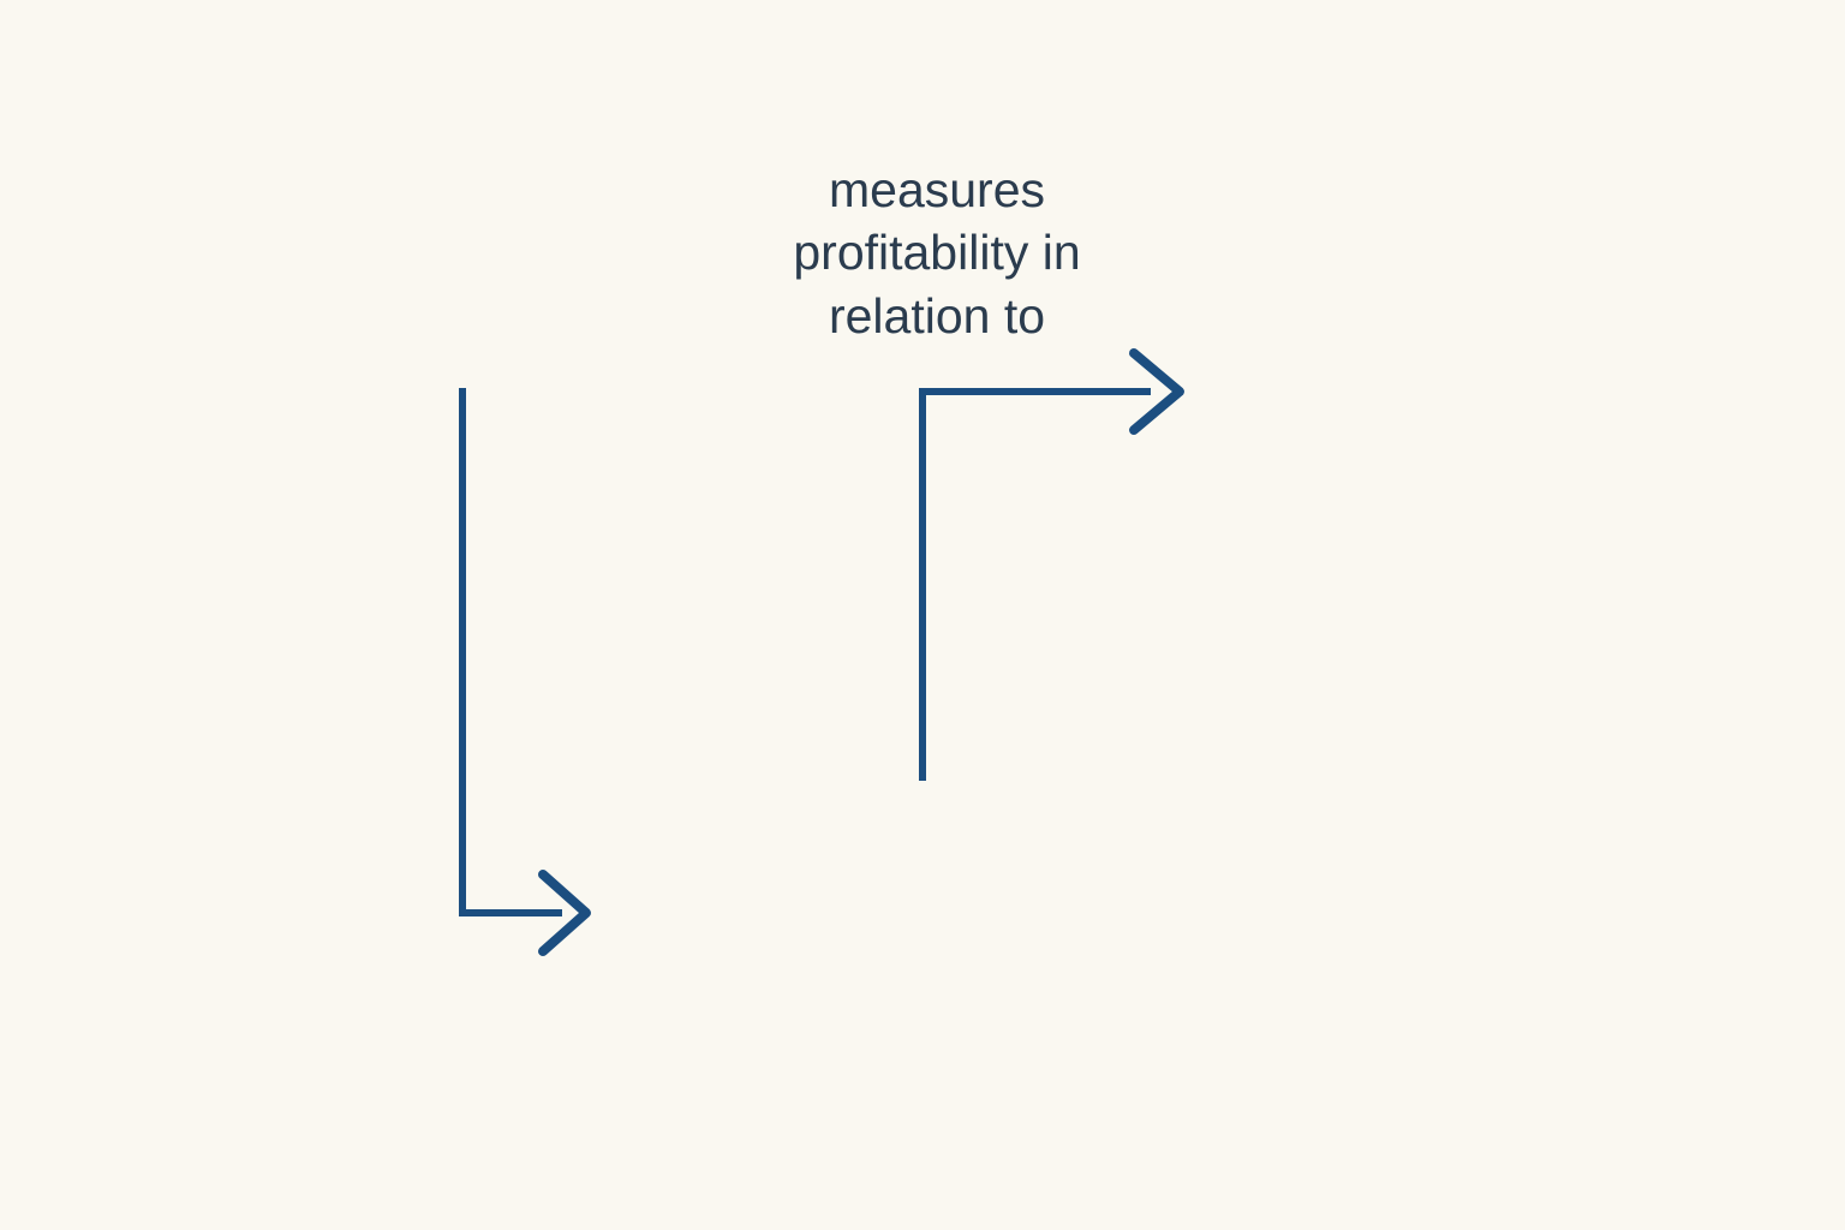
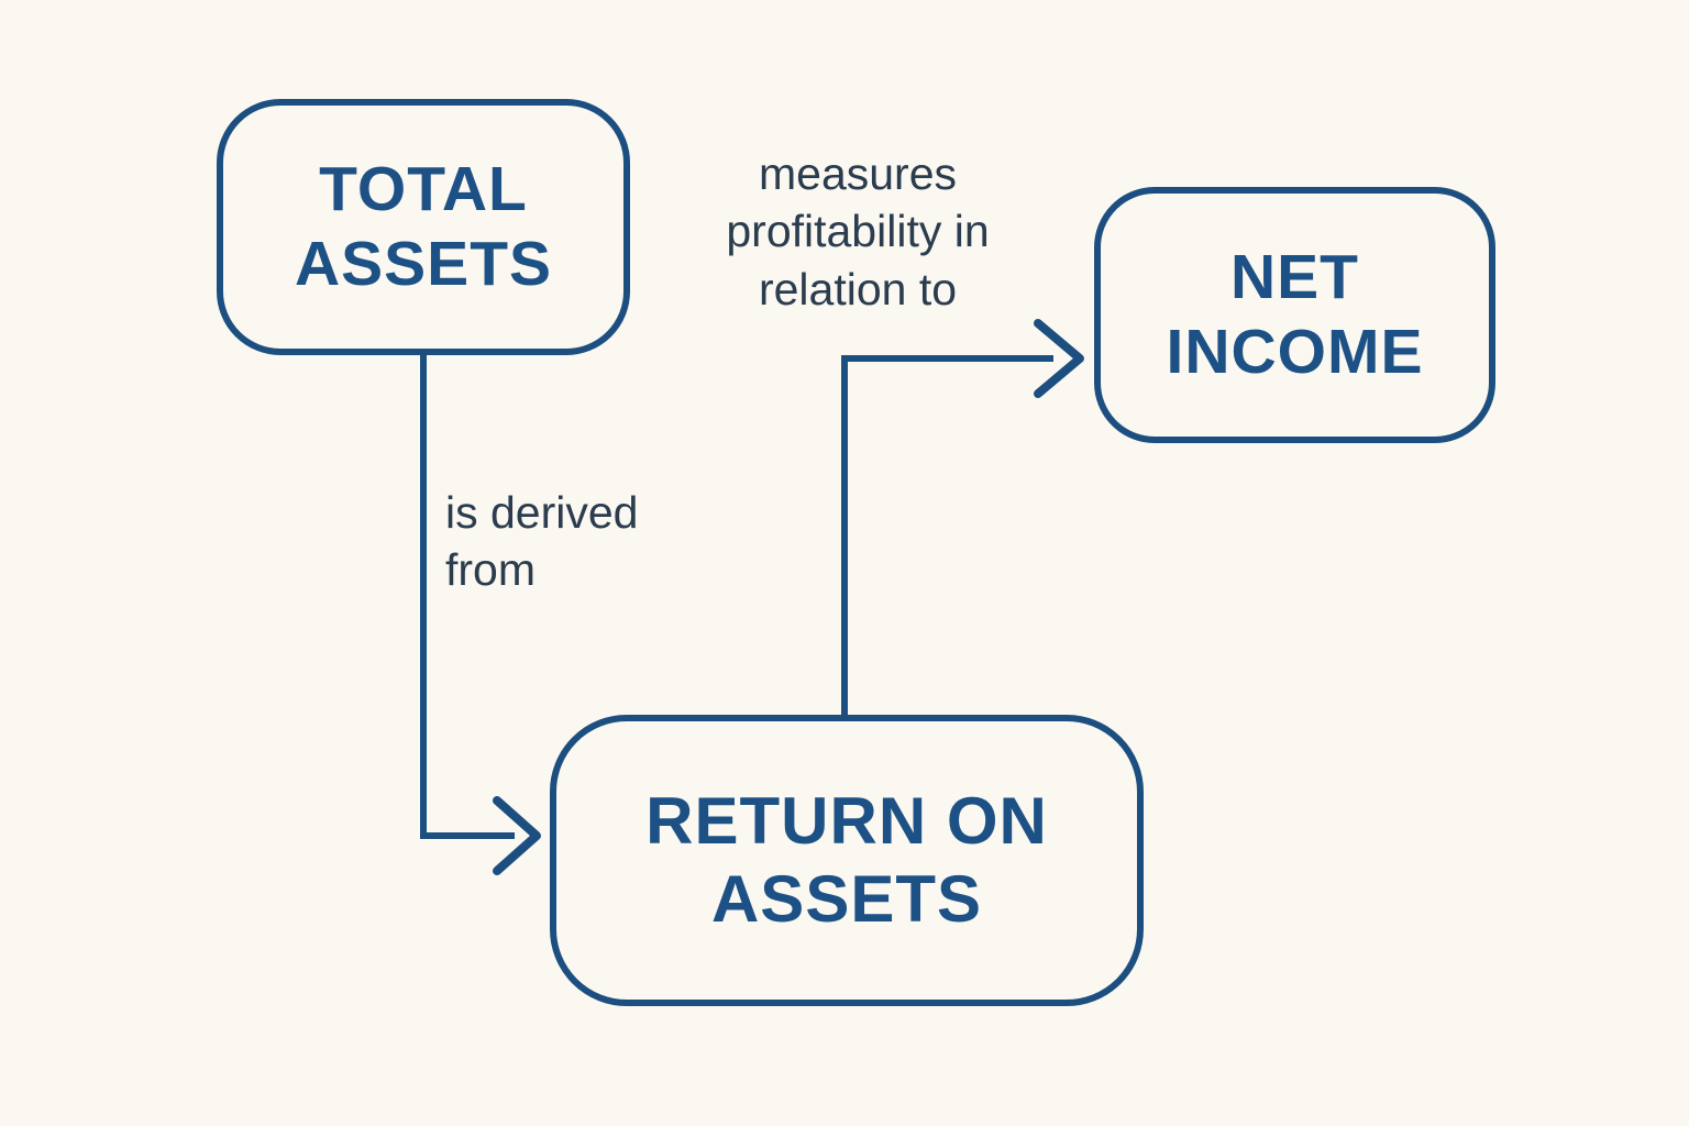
+ TOTAL ASSETS
+ NET INCOME
+ RETURN ON ASSETS
+ is derived from
  measures profitability in relation to
